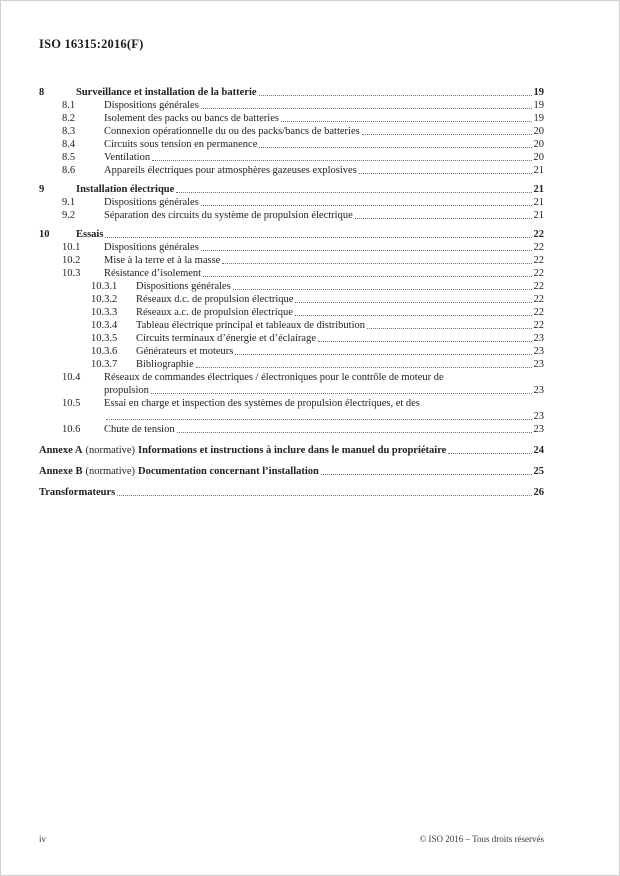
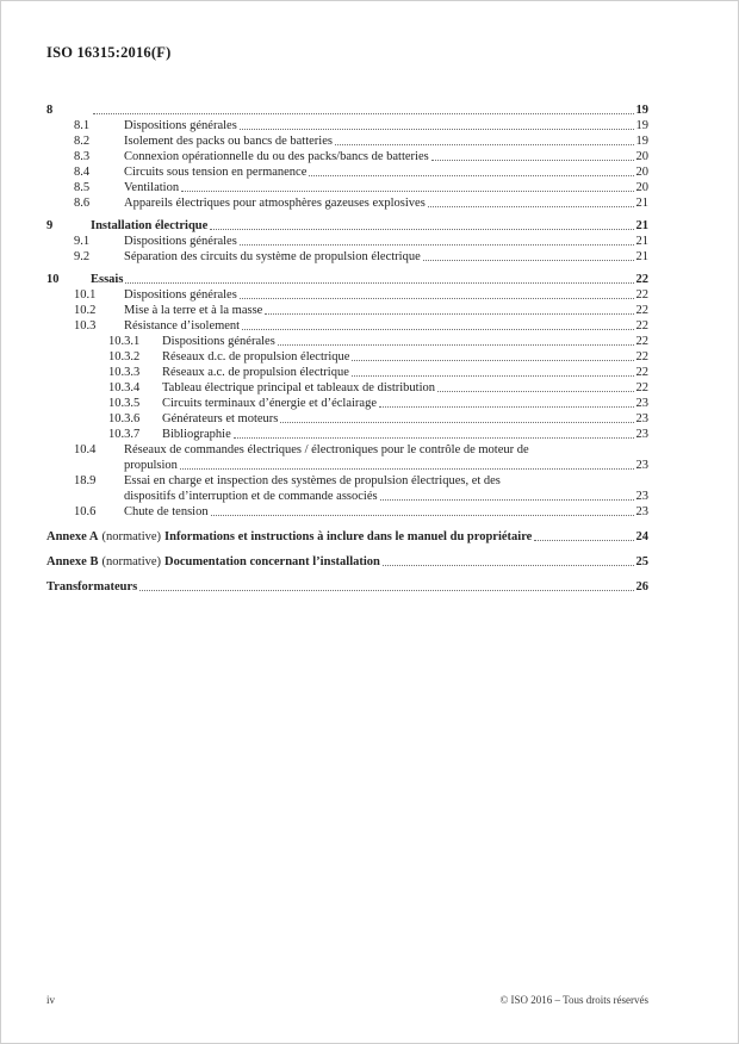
  ISO 16315:2016(F)
  8
- Surveillance et installation de la batterie
  19
  8.1
  Dispositions générales
  19
  8.2
  Isolement des packs ou bancs de batteries
  19
  8.3
  Connexion opérationnelle du ou des packs/bancs de batteries
  20
  8.4
  Circuits sous tension en permanence
  20
  8.5
  Ventilation
  20
  8.6
  Appareils électriques pour atmosphères gazeuses explosives
  21
  9
  Installation électrique
  21
  9.1
  Dispositions générales
  21
  9.2
  Séparation des circuits du système de propulsion électrique
  21
  10
  Essais
  22
  10.1
  Dispositions générales
  22
  10.2
  Mise à la terre et à la masse
  22
  10.3
  Résistance d’isolement
  22
  10.3.1
  Dispositions générales
  22
  10.3.2
  Réseaux d.c. de propulsion électrique
  22
  10.3.3
  Réseaux a.c. de propulsion électrique
  22
  10.3.4
  Tableau électrique principal et tableaux de distribution
  22
  10.3.5
  Circuits terminaux d’énergie et d’éclairage
  23
  10.3.6
  Générateurs et moteurs
  23
  10.3.7
  Bibliographie
  23
  10.4
  Réseaux de commandes électriques / électroniques pour le contrôle de moteur de
  propulsion
  23
- 10.5
+ 18.9
  Essai en charge et inspection des systèmes de propulsion électriques, et des
+ dispositifs d’interruption et de commande associés
  23
  10.6
  Chute de tension
  23
  Annexe A
  (normative)
  Informations et instructions à inclure dans le manuel du propriétaire
  24
  Annexe B
  (normative)
  Documentation concernant l’installation
  25
  Transformateurs
  26
  iv
  © ISO 2016 – Tous droits réservés
